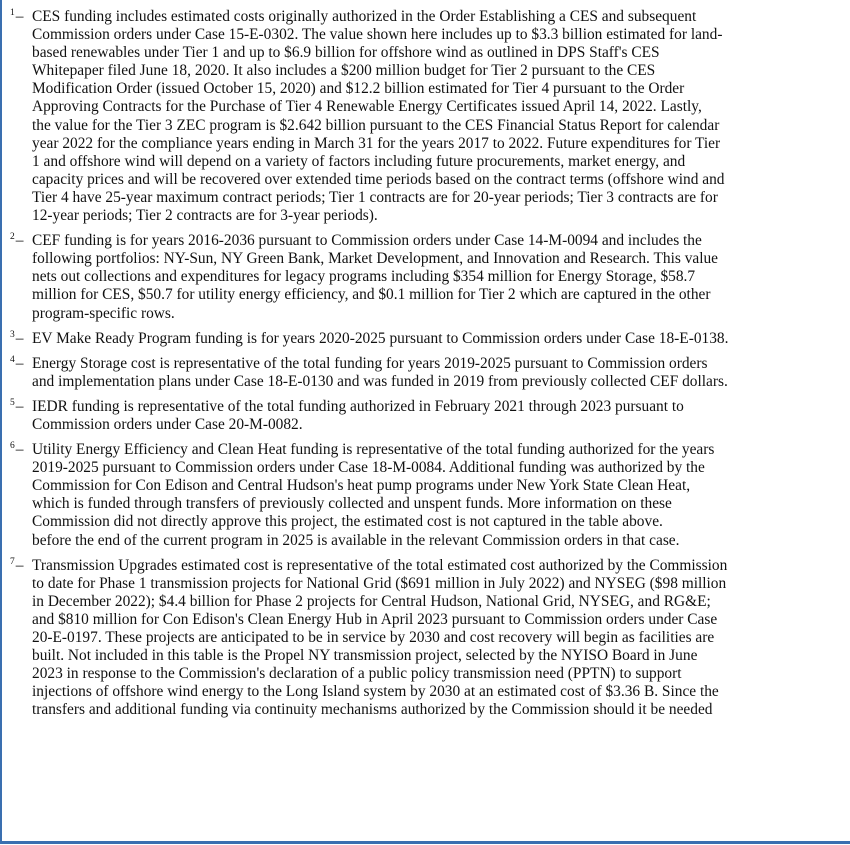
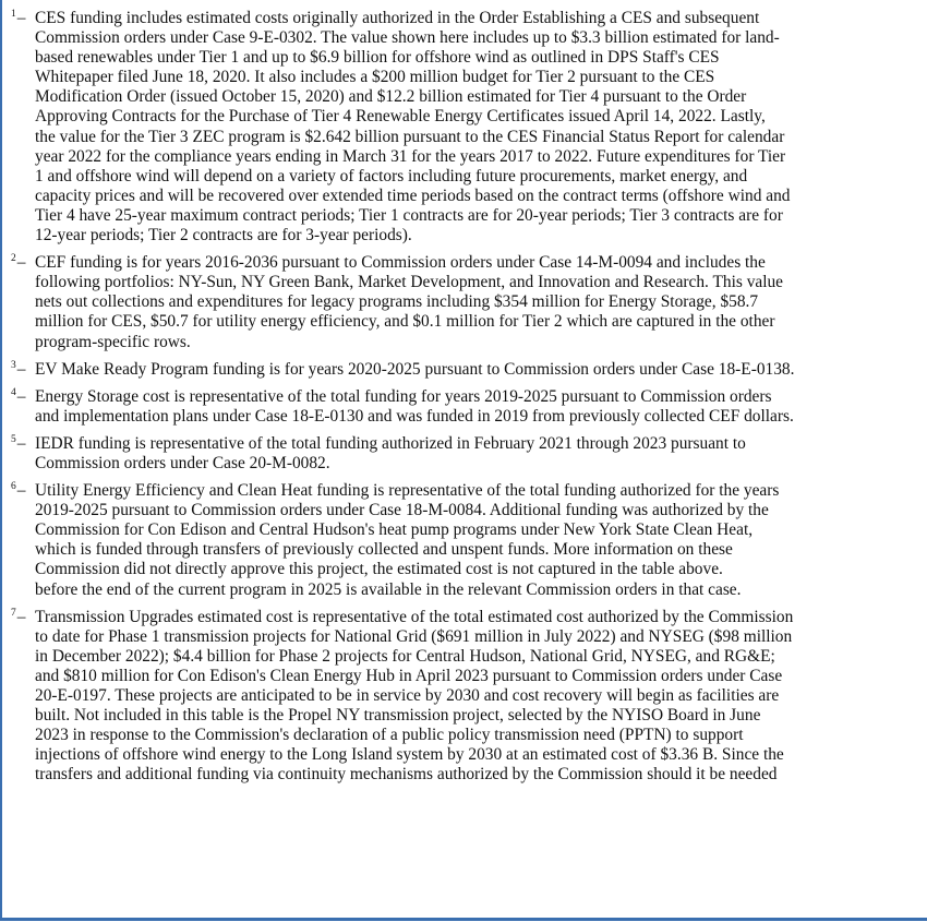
  1–
  CES funding includes estimated costs originally authorized in the Order Establishing a CES and subsequent
- Commission orders under Case 15-E-0302. The value shown here includes up to $3.3 billion estimated for land-
+ Commission orders under Case 9-E-0302. The value shown here includes up to $3.3 billion estimated for land-
  based renewables under Tier 1 and up to $6.9 billion for offshore wind as outlined in DPS Staff's CES
  Whitepaper filed June 18, 2020. It also includes a $200 million budget for Tier 2 pursuant to the CES
  Modification Order (issued October 15, 2020) and $12.2 billion estimated for Tier 4 pursuant to the Order
  Approving Contracts for the Purchase of Tier 4 Renewable Energy Certificates issued April 14, 2022. Lastly,
  the value for the Tier 3 ZEC program is $2.642 billion pursuant to the CES Financial Status Report for calendar
  year 2022 for the compliance years ending in March 31 for the years 2017 to 2022. Future expenditures for Tier
  1 and offshore wind will depend on a variety of factors including future procurements, market energy, and
  capacity prices and will be recovered over extended time periods based on the contract terms (offshore wind and
  Tier 4 have 25-year maximum contract periods; Tier 1 contracts are for 20-year periods; Tier 3 contracts are for
  12-year periods; Tier 2 contracts are for 3-year periods).
  2–
  CEF funding is for years 2016-2036 pursuant to Commission orders under Case 14-M-0094 and includes the
  following portfolios: NY-Sun, NY Green Bank, Market Development, and Innovation and Research. This value
  nets out collections and expenditures for legacy programs including $354 million for Energy Storage, $58.7
  million for CES, $50.7 for utility energy efficiency, and $0.1 million for Tier 2 which are captured in the other
  program-specific rows.
  3–
  EV Make Ready Program funding is for years 2020-2025 pursuant to Commission orders under Case 18-E-0138.
  4–
  Energy Storage cost is representative of the total funding for years 2019-2025 pursuant to Commission orders
  and implementation plans under Case 18-E-0130 and was funded in 2019 from previously collected CEF dollars.
  5–
  IEDR funding is representative of the total funding authorized in February 2021 through 2023 pursuant to
  Commission orders under Case 20-M-0082.
  6–
  Utility Energy Efficiency and Clean Heat funding is representative of the total funding authorized for the years
  2019-2025 pursuant to Commission orders under Case 18-M-0084. Additional funding was authorized by the
  Commission for Con Edison and Central Hudson's heat pump programs under New York State Clean Heat,
  which is funded through transfers of previously collected and unspent funds. More information on these
  Commission did not directly approve this project, the estimated cost is not captured in the table above.
  before the end of the current program in 2025 is available in the relevant Commission orders in that case.
  7–
  Transmission Upgrades estimated cost is representative of the total estimated cost authorized by the Commission
  to date for Phase 1 transmission projects for National Grid ($691 million in July 2022) and NYSEG ($98 million
  in December 2022); $4.4 billion for Phase 2 projects for Central Hudson, National Grid, NYSEG, and RG&E;
  and $810 million for Con Edison's Clean Energy Hub in April 2023 pursuant to Commission orders under Case
  20-E-0197. These projects are anticipated to be in service by 2030 and cost recovery will begin as facilities are
  built. Not included in this table is the Propel NY transmission project, selected by the NYISO Board in June
  2023 in response to the Commission's declaration of a public policy transmission need (PPTN) to support
  injections of offshore wind energy to the Long Island system by 2030 at an estimated cost of $3.36 B. Since the
  transfers and additional funding via continuity mechanisms authorized by the Commission should it be needed
